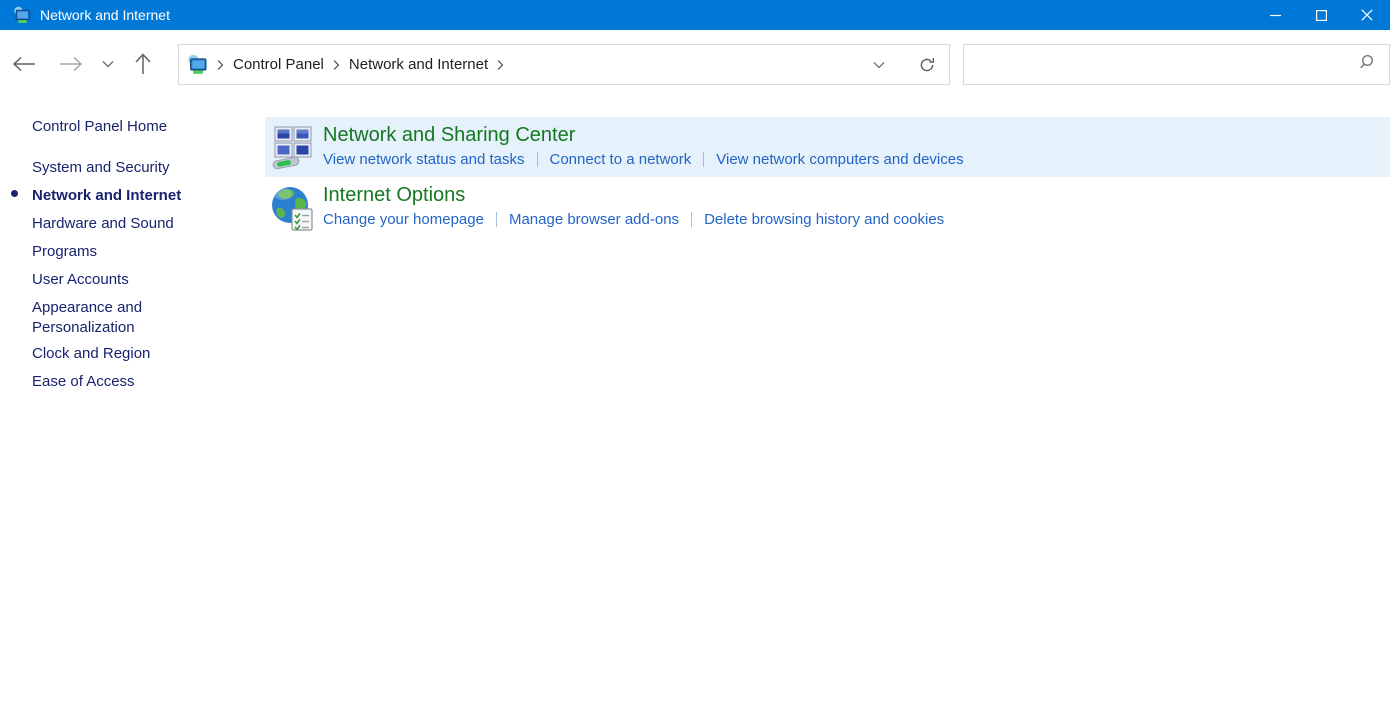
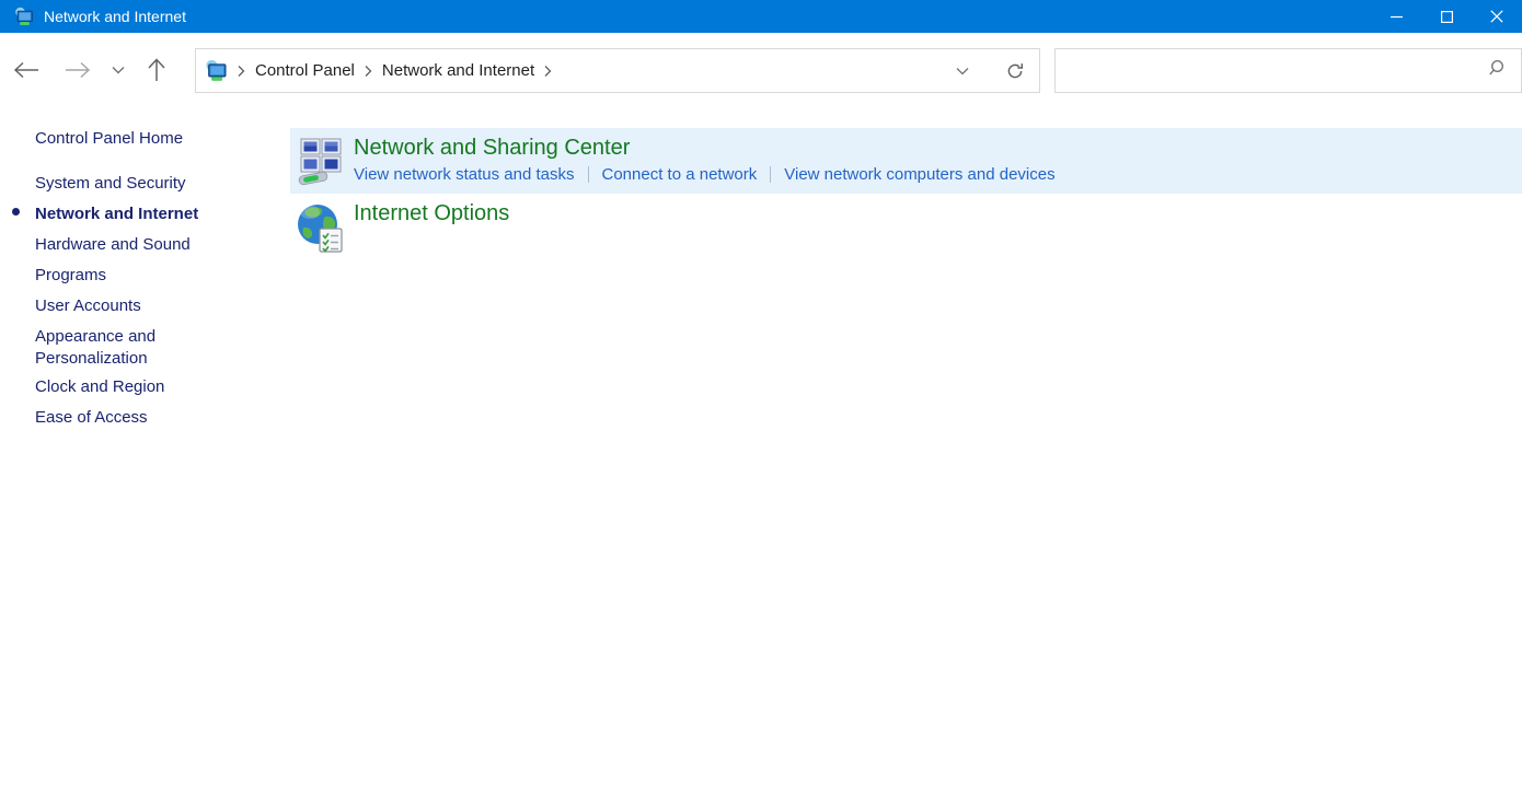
  Network and Internet
  Control Panel
  Network and Internet
  Control Panel Home
  System and Security
  Network and Internet
  Hardware and Sound
  Programs
  User Accounts
  Appearance and Personalization
  Clock and Region
  Ease of Access
  Network and Sharing Center
  View network status and tasks
  Connect to a network
  View network computers and devices
  Internet Options
- Change your homepage
- Manage browser add-ons
- Delete browsing history and cookies
